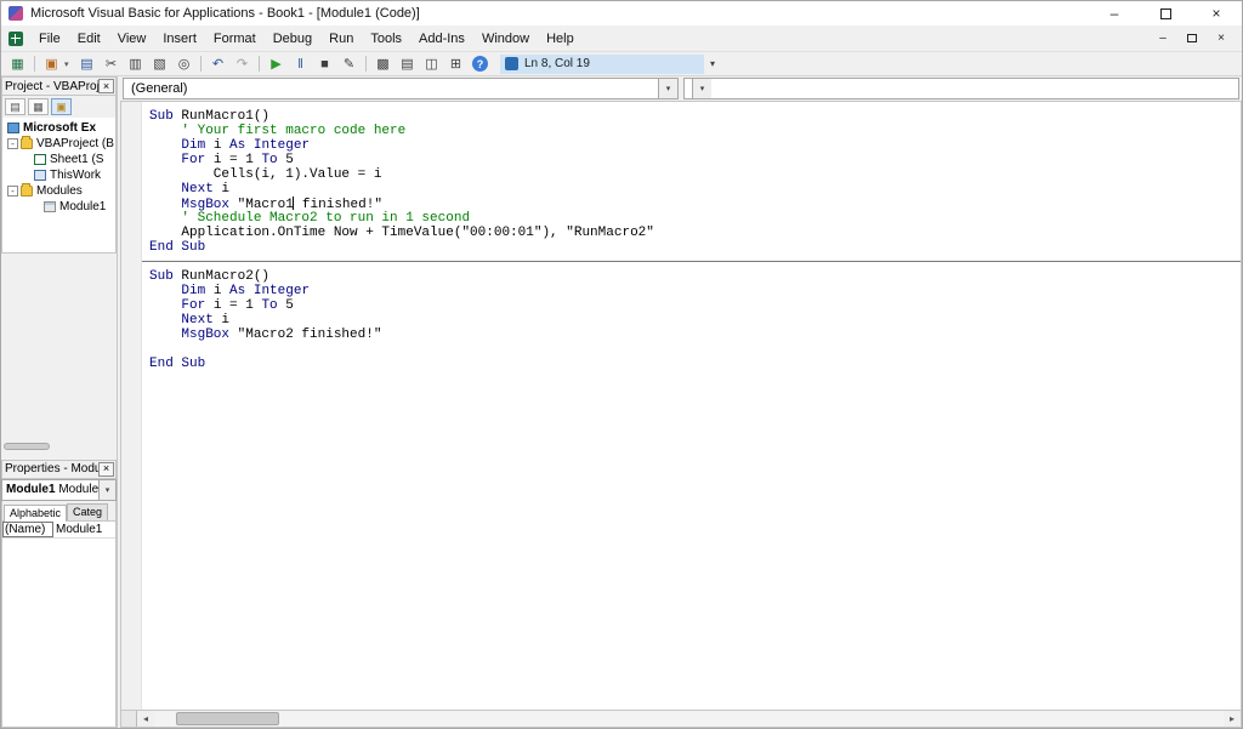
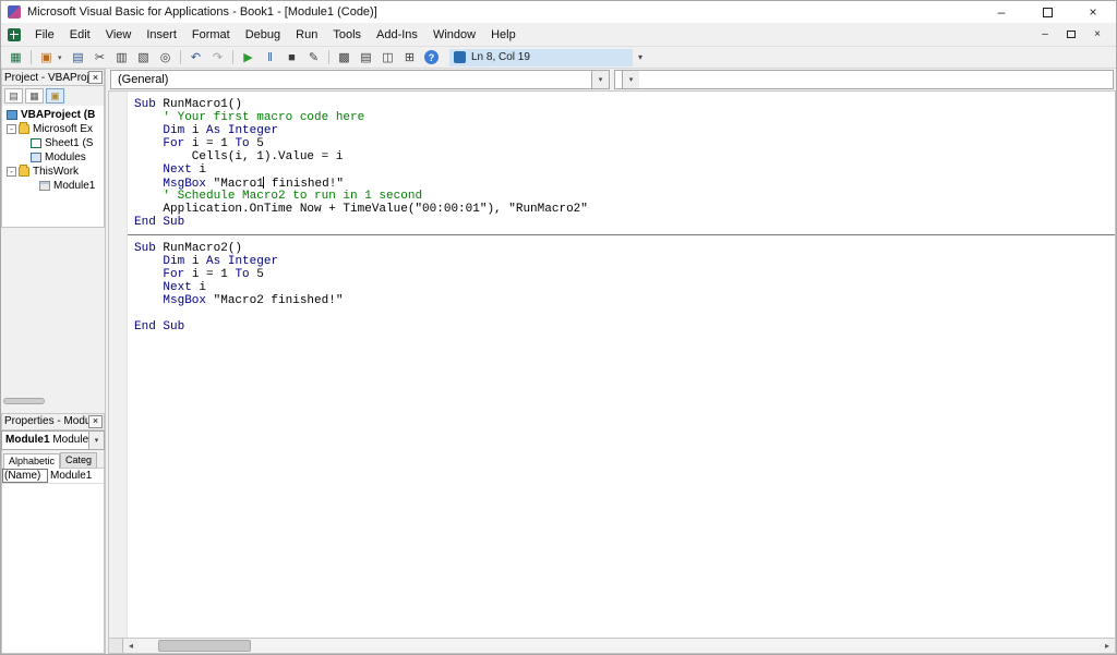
  Microsoft Visual Basic for Applications - Book1 - [Module1 (Code)]
  –
  ×
  File
  Edit
  View
  Insert
  Format
  Debug
  Run
  Tools
  Add-Ins
  Window
  Help
  –
  ×
  ▦
  ▣
  ▤
  ✂
  ▥
  ▧
  ◎
  ↶
  ↷
  ▶
  ‖
  ■
  ✎
  ▩
  ▤
  ◫
  ⊞
  ?
  Ln 8, Col 19
  ▾
  Project - VBAPro
  ×
  ▤
  ▦
  ▣
- Microsoft Ex
+ VBAProject (B
  -
- VBAProject (B
+ Microsoft Ex
  Sheet1 (S
- ThisWork
+ Modules
  -
- Modules
+ ThisWork
  Module1
  Properties - Mod
  ×
  Module1 Module
  Alphabetic
  Categ
  (Name)
  Module1
  (General)
  Sub RunMacro1()
  ' Your first macro code here
  Dim i As Integer
  For i = 1 To 5
  Cells(i, 1).Value = i
  Next i
  MsgBox "Macro1 finished!"
  ' Schedule Macro2 to run in 1 second
  Application.OnTime Now + TimeValue("00:00:01"), "RunMacro2"
  End Sub
  Sub RunMacro2()
  Dim i As Integer
  For i = 1 To 5
  Next i
  MsgBox "Macro2 finished!"
  End Sub
  ◂
  ▸
